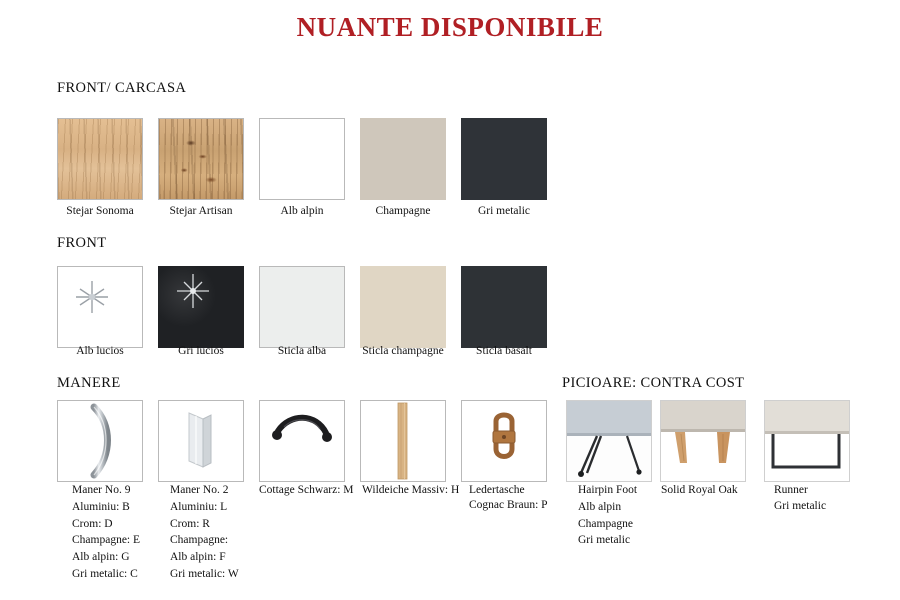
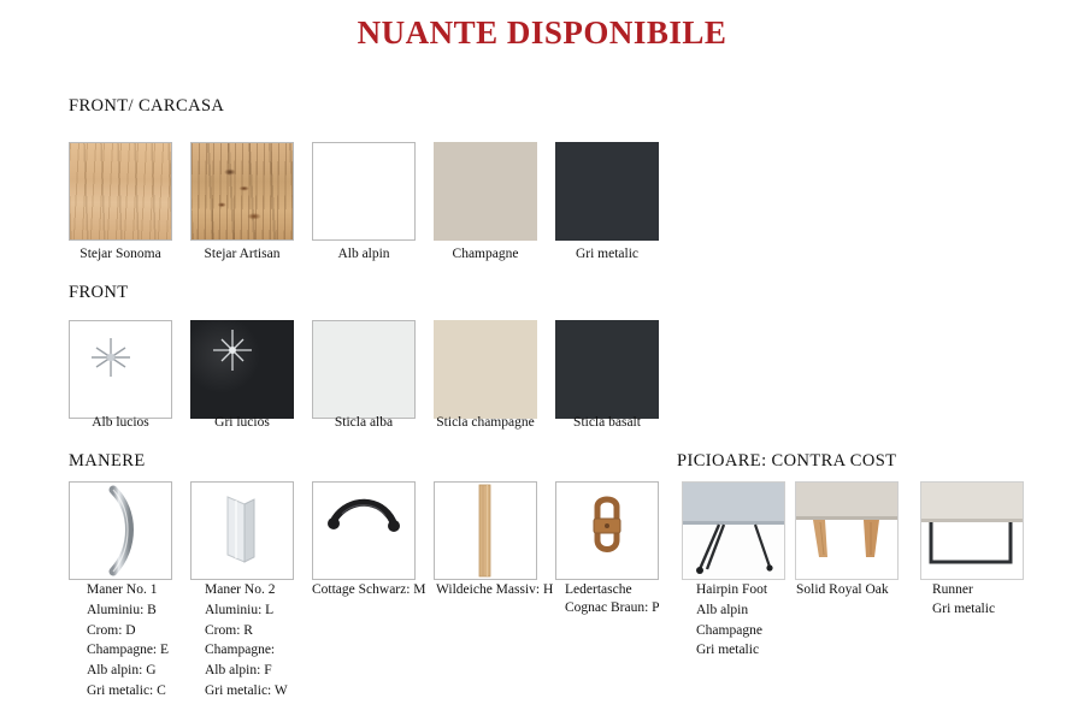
  NUANTE DISPONIBILE
  FRONT/ CARCASA
  Stejar Sonoma
  Stejar Artisan
  Alb alpin
  Champagne
  Gri metalic
  FRONT
  Alb lucios
  Gri lucios
  Sticla alba
  Sticla champagne
  Sticla basalt
  MANERE
- Maner No. 9
+ Maner No. 1
  Aluminiu: B
  Crom: D
  Champagne: E
  Alb alpin: G
  Gri metalic: C
  Maner No. 2
  Aluminiu: L
  Crom: R
  Champagne:
  Alb alpin: F
  Gri metalic: W
  Cottage Schwarz: M
  Wildeiche Massiv: H
  Ledertasche
  Cognac Braun: P
  PICIOARE: CONTRA COST
  Hairpin Foot
  Alb alpin
  Champagne
  Gri metalic
  Solid Royal Oak
  Runner
  Gri metalic
